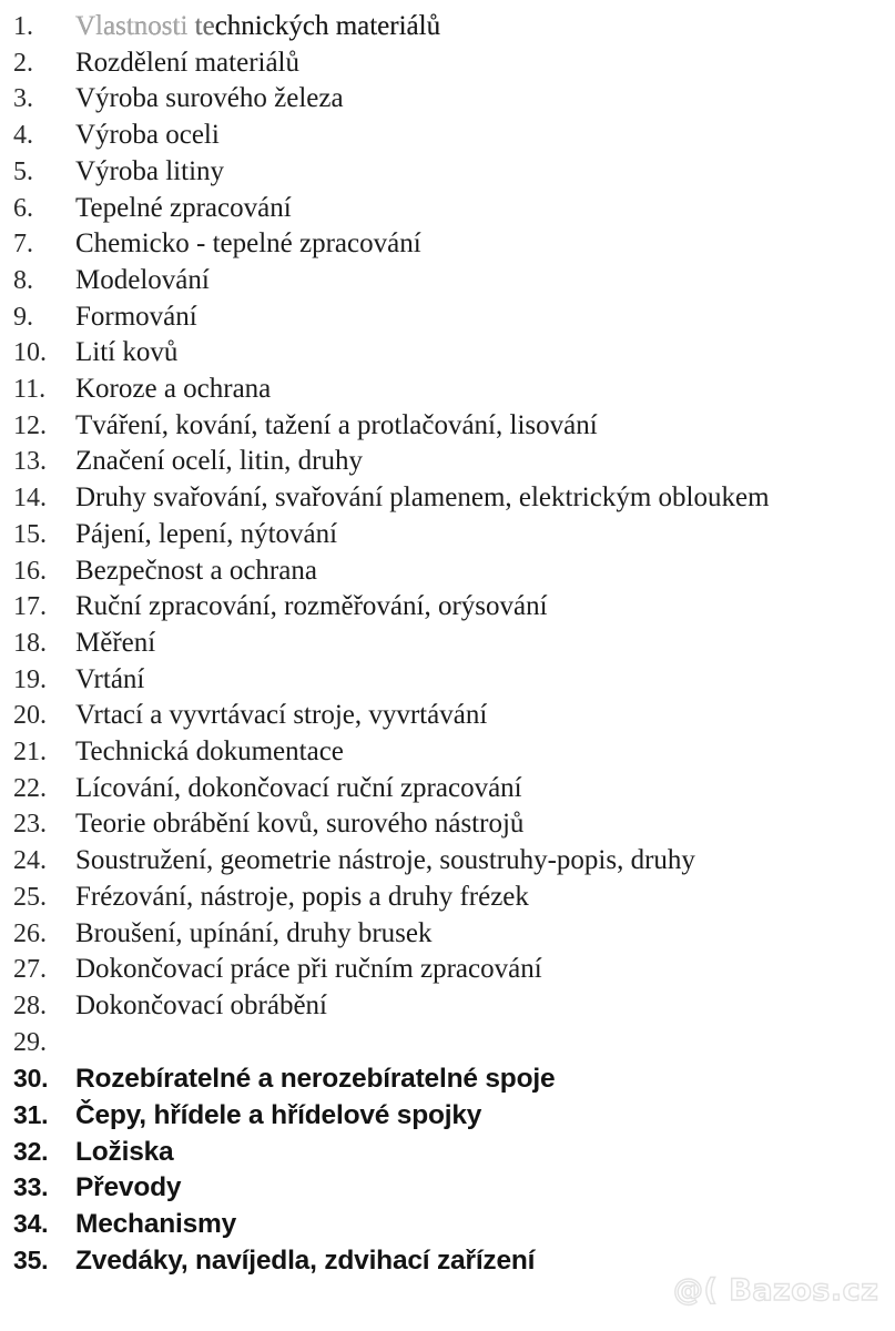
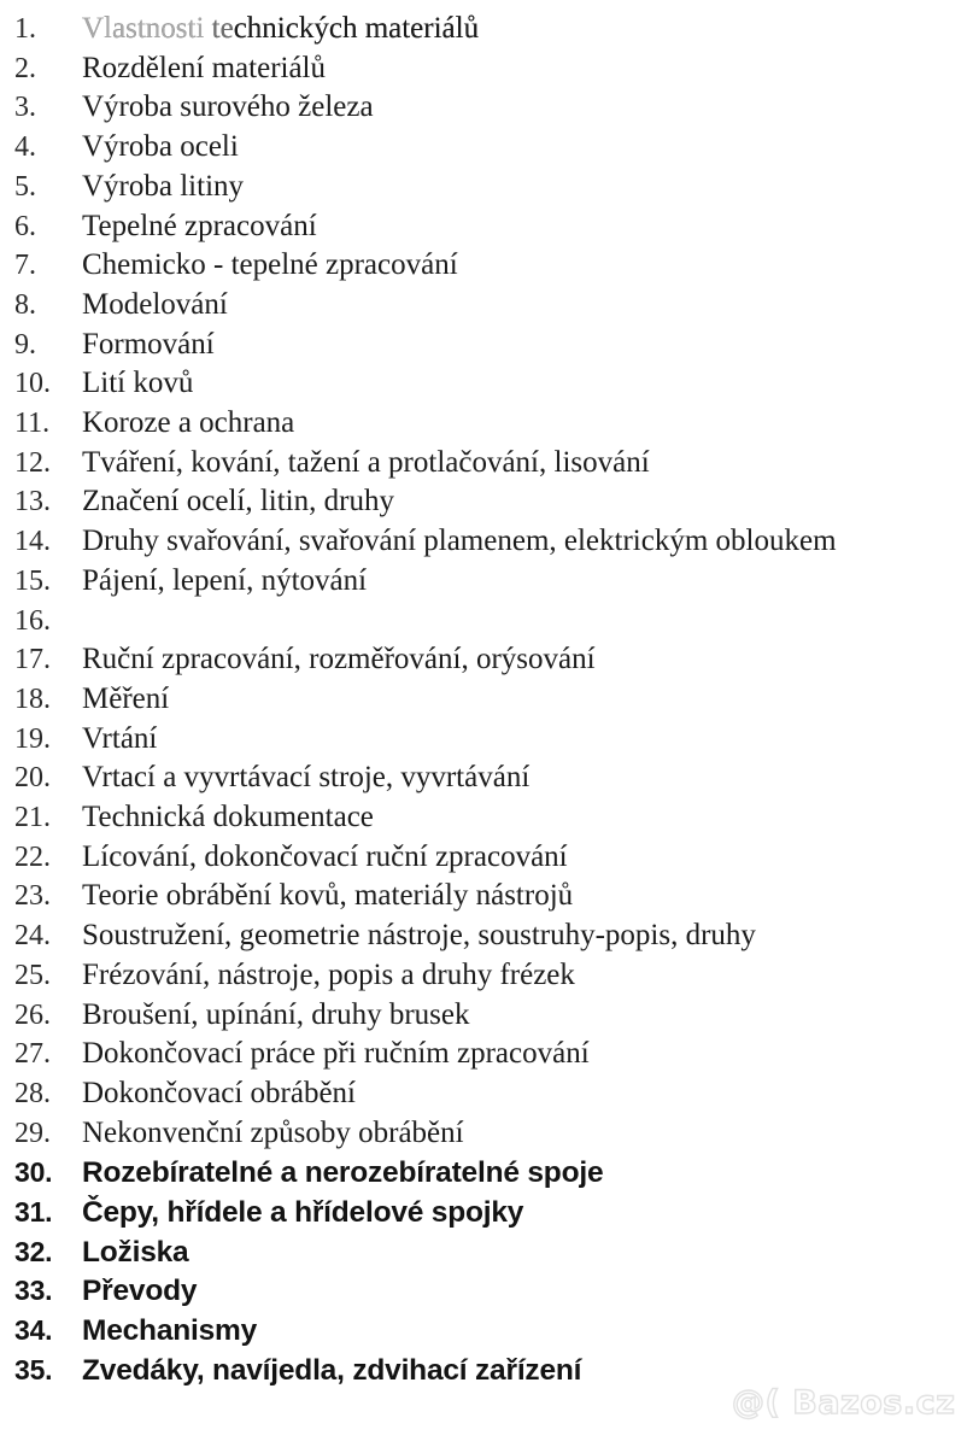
  1.
  Vlastnosti technických materiálů
  2.
  Rozdělení materiálů
  3.
  Výroba surového železa
  4.
  Výroba oceli
  5.
  Výroba litiny
  6.
  Tepelné zpracování
  7.
  Chemicko - tepelné zpracování
  8.
  Modelování
  9.
  Formování
  10.
  Lití kovů
  11.
  Koroze a ochrana
  12.
  Tváření, kování, tažení a protlačování, lisování
  13.
  Značení ocelí, litin, druhy
  14.
  Druhy svařování, svařování plamenem, elektrickým obloukem
  15.
  Pájení, lepení, nýtování
  16.
- Bezpečnost a ochrana
  17.
  Ruční zpracování, rozměřování, orýsování
  18.
  Měření
  19.
  Vrtání
  20.
  Vrtací a vyvrtávací stroje, vyvrtávání
  21.
  Technická dokumentace
  22.
  Lícování, dokončovací ruční zpracování
  23.
- Teorie obrábění kovů, surového nástrojů
+ Teorie obrábění kovů, materiály nástrojů
  24.
  Soustružení, geometrie nástroje, soustruhy-popis, druhy
  25.
  Frézování, nástroje, popis a druhy frézek
  26.
  Broušení, upínání, druhy brusek
  27.
  Dokončovací práce při ručním zpracování
  28.
  Dokončovací obrábění
  29.
+ Nekonvenční způsoby obrábění
  30.
  Rozebíratelné a nerozebíratelné spoje
  31.
  Čepy, hřídele a hřídelové spojky
  32.
  Ložiska
  33.
  Převody
  34.
  Mechanismy
  35.
  Zvedáky, navíjedla, zdvihací zařízení
  @( Bazos.cz
